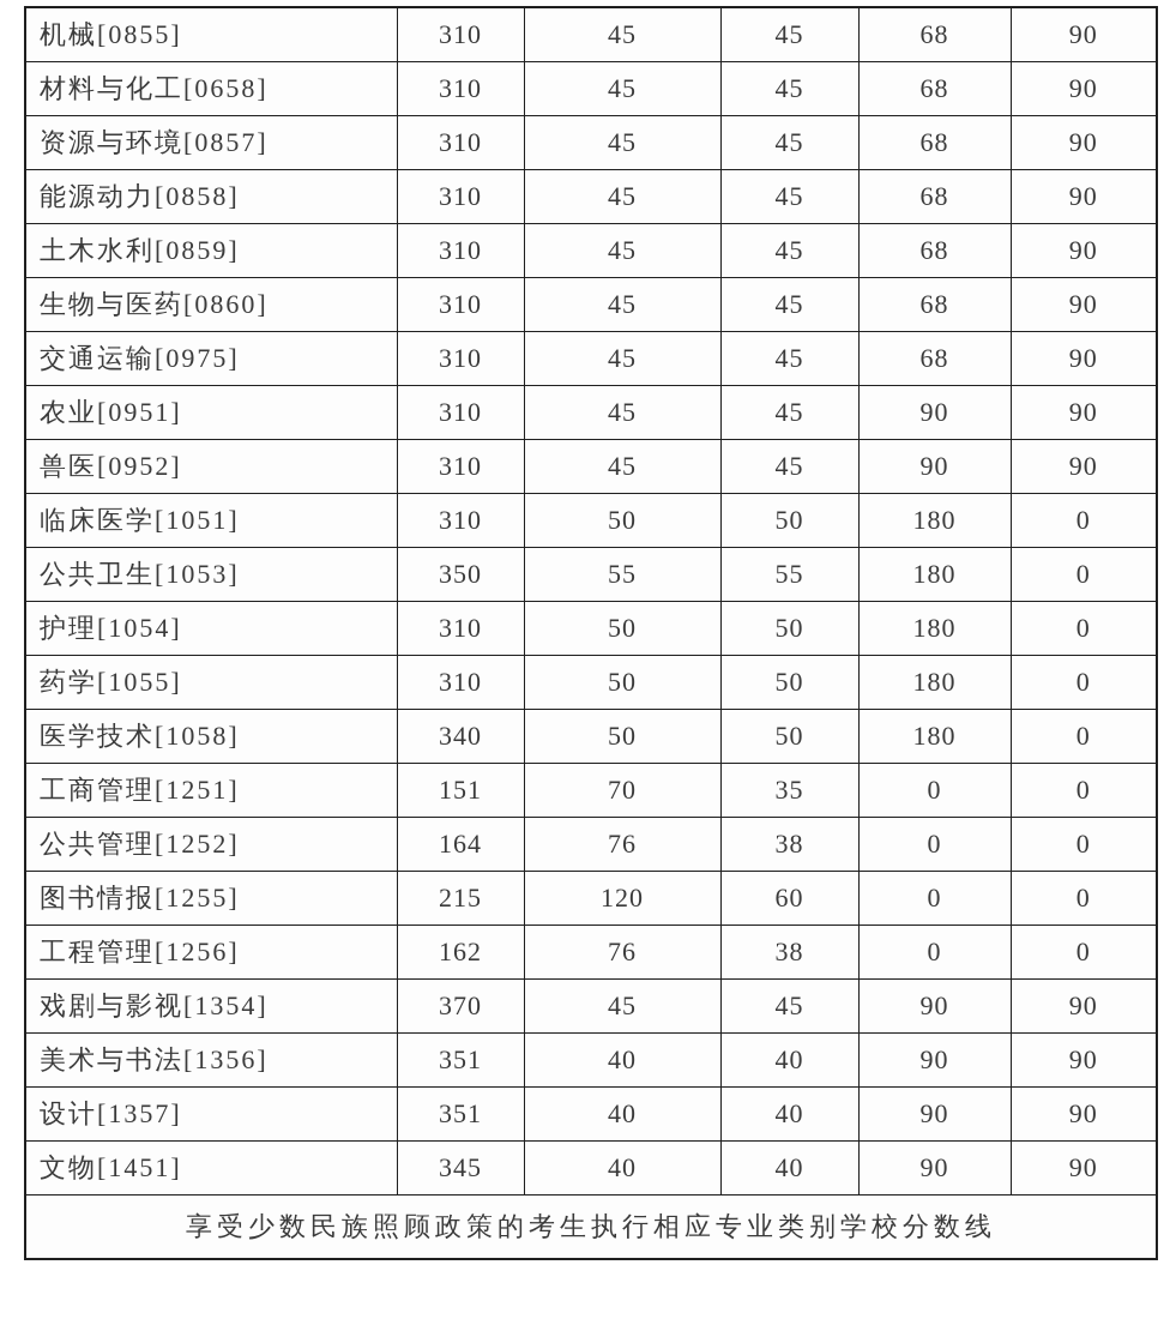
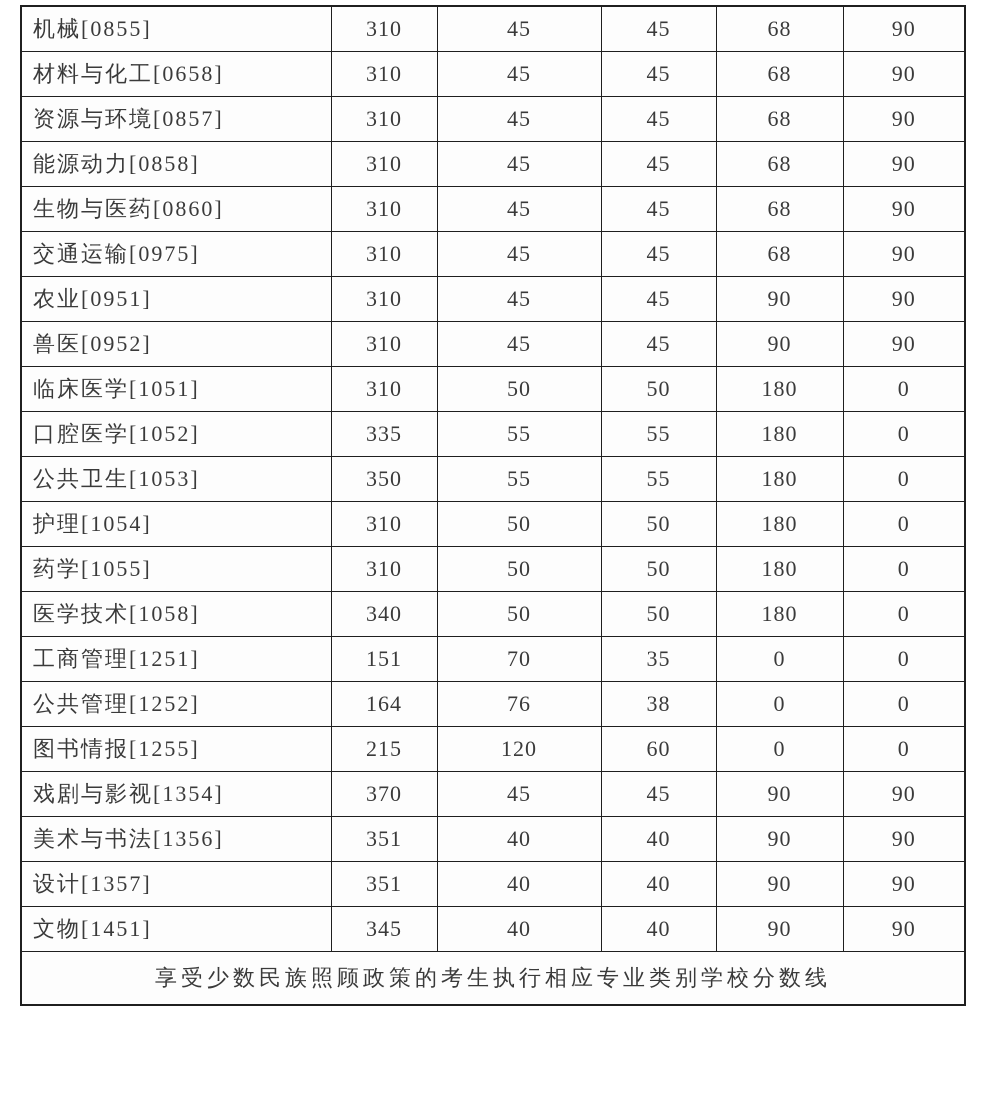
  机械[0855]	310	45	45	68	90
  材料与化工[0658]	310	45	45	68	90
  资源与环境[0857]	310	45	45	68	90
  能源动力[0858]	310	45	45	68	90
- 土木水利[0859]	310	45	45	68	90
  生物与医药[0860]	310	45	45	68	90
  交通运输[0975]	310	45	45	68	90
  农业[0951]	310	45	45	90	90
  兽医[0952]	310	45	45	90	90
  临床医学[1051]	310	50	50	180	0
+ 口腔医学[1052]	335	55	55	180	0
  公共卫生[1053]	350	55	55	180	0
  护理[1054]	310	50	50	180	0
  药学[1055]	310	50	50	180	0
  医学技术[1058]	340	50	50	180	0
  工商管理[1251]	151	70	35	0	0
  公共管理[1252]	164	76	38	0	0
  图书情报[1255]	215	120	60	0	0
- 工程管理[1256]	162	76	38	0	0
  戏剧与影视[1354]	370	45	45	90	90
  美术与书法[1356]	351	40	40	90	90
  设计[1357]	351	40	40	90	90
  文物[1451]	345	40	40	90	90
  享受少数民族照顾政策的考生执行相应专业类别学校分数线
